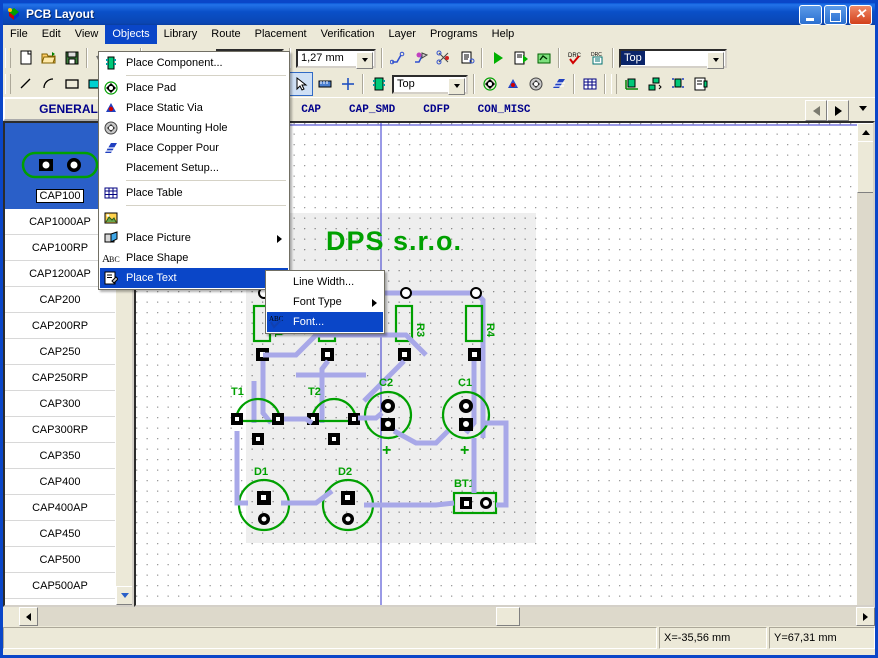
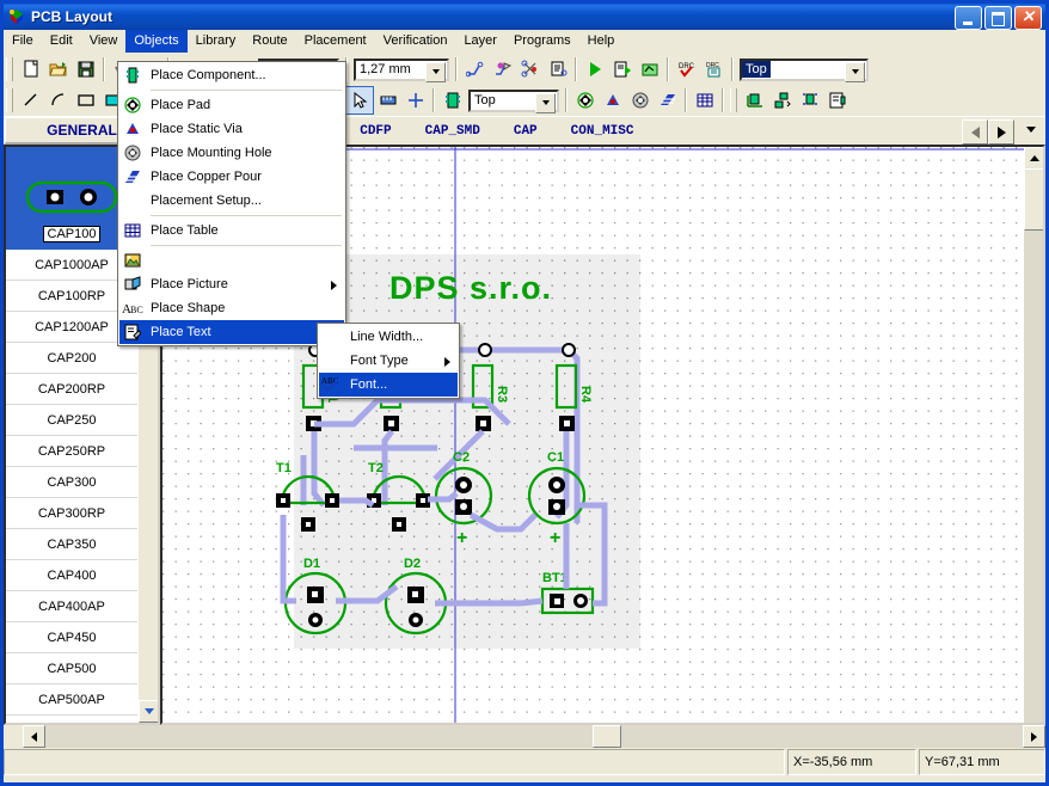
  PCB Layout
  ✕
  File
  Edit
  View
  Objects
  Library
  Route
  Placement
  Verification
  Layer
  Programs
  Help
  1,27 mm
  Top
  Top
  GENERAL
- CAP
+ CDFP
  CAP_SMD
- CDFP
+ CAP
  CON_MISC
  CAP100
  CAP1000AP
  CAP100RP
  CAP1200AP
  CAP200
  CAP200RP
  CAP250
  CAP250RP
  CAP300
  CAP300RP
  CAP350
  CAP400
  CAP400AP
  CAP450
  CAP500
  CAP500AP
  DPS s.r.o.
  T1
  T2
  C2
  C1
  +
  +
  D1
  D2
  X=-35,56 mm
  Y=67,31 mm
  Place Component...
  Place Pad
  Place Static Via
  Place Mounting Hole
  Place Copper Pour
  Placement Setup...
  Place Table
  Place Picture
  A
  BC
  Place Shape
  Place Text
  Line Width...
  Font Type
  ABC
  Font...
